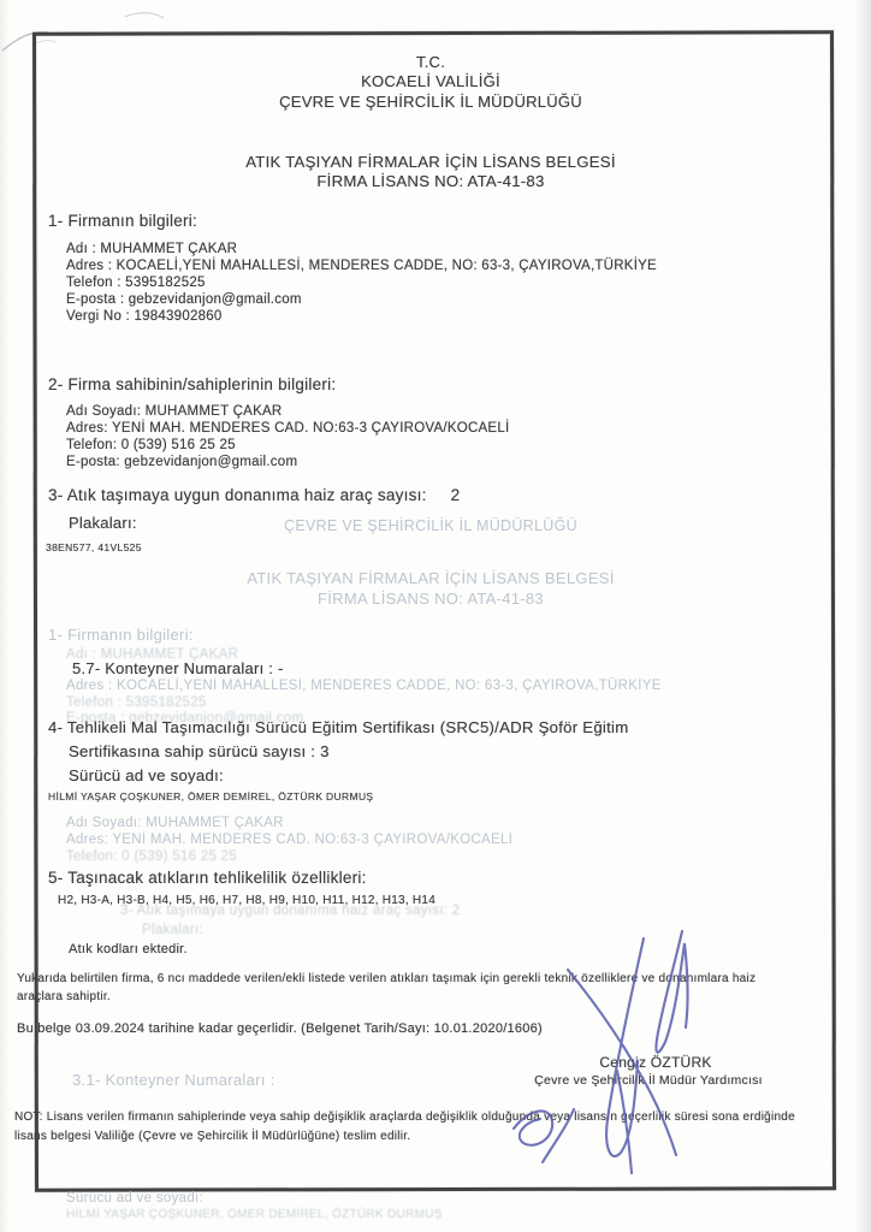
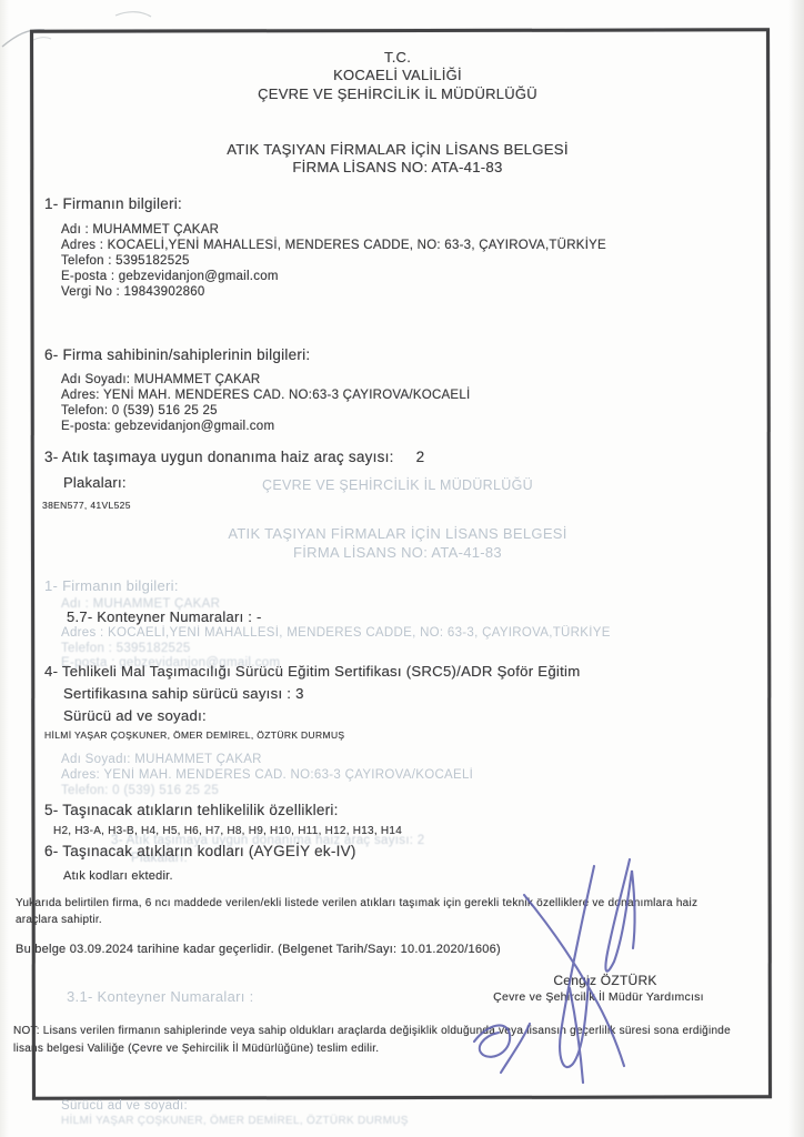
  ÇEVRE VE ŞEHİRCİLİK İL MÜDÜRLÜĞÜ
  ATIK TAŞIYAN FİRMALAR İÇİN LİSANS BELGESİ
  FİRMA LİSANS NO: ATA-41-83
  1- Firmanın bilgileri:
  Adı : MUHAMMET ÇAKAR
  Adres : KOCAELİ,YENİ MAHALLESİ, MENDERES CADDE, NO: 63-3, ÇAYIROVA,TÜRKİYE
  Telefon : 5395182525
  E-posta : gebzevidanjon@gmail.com
  Adı Soyadı: MUHAMMET ÇAKAR
  Adres: YENİ MAH. MENDERES CAD. NO:63-3 ÇAYIROVA/KOCAELİ
  Telefon: 0 (539) 516 25 25
  3- Atık taşımaya uygun donanıma haiz araç sayısı: 2
  Plakaları:
  3.1- Konteyner Numaraları :
  Sürücü ad ve soyadı:
  HİLMİ YAŞAR ÇOŞKUNER, ÖMER DEMİREL, ÖZTÜRK DURMUŞ
  T.C.
  KOCAELİ VALİLİĞİ
  ÇEVRE VE ŞEHİRCİLİK İL MÜDÜRLÜĞÜ
  ATIK TAŞIYAN FİRMALAR İÇİN LİSANS BELGESİ
  FİRMA LİSANS NO: ATA-41-83
  1- Firmanın bilgileri:
  Adı : MUHAMMET ÇAKAR
  Adres : KOCAELİ,YENİ MAHALLESİ, MENDERES CADDE, NO: 63-3, ÇAYIROVA,TÜRKİYE
  Telefon : 5395182525
  E-posta : gebzevidanjon@gmail.com
  Vergi No : 19843902860
- 2- Firma sahibinin/sahiplerinin bilgileri:
+ 6- Firma sahibinin/sahiplerinin bilgileri:
  Adı Soyadı: MUHAMMET ÇAKAR
  Adres: YENİ MAH. MENDERES CAD. NO:63-3 ÇAYIROVA/KOCAELİ
  Telefon: 0 (539) 516 25 25
  E-posta: gebzevidanjon@gmail.com
  3- Atık taşımaya uygun donanıma haiz araç sayısı: 2
  Plakaları:
  38EN577, 41VL525
  5.7- Konteyner Numaraları : -
  4- Tehlikeli Mal Taşımacılığı Sürücü Eğitim Sertifikası (SRC5)/ADR Şoför Eğitim
  Sertifikasına sahip sürücü sayısı : 3
  Sürücü ad ve soyadı:
  HİLMİ YAŞAR ÇOŞKUNER, ÖMER DEMİREL, ÖZTÜRK DURMUŞ
  5- Taşınacak atıkların tehlikelilik özellikleri:
  H2, H3-A, H3-B, H4, H5, H6, H7, H8, H9, H10, H11, H12, H13, H14
+ 6- Taşınacak atıkların kodları (AYGEİY ek-IV)
  Atık kodları ektedir.
  Yukarıda belirtilen firma, 6 ncı maddede verilen/ekli listede verilen atıkları taşımak için gerekli teknik özelliklere ve donanımlara haiz araçlara sahiptir.
  Bu belge 03.09.2024 tarihine kadar geçerlidir. (Belgenet Tarih/Sayı: 10.01.2020/1606)
  Cengiz ÖZTÜRK
  Çevre ve Şehircilik İl Müdür Yardımcısı
- NOT: Lisans verilen firmanın sahiplerinde veya sahip değişiklik araçlarda değişiklik olduğunda veya lisansın geçerlilik süresi sona erdiğinde lisans belgesi Valiliğe (Çevre ve Şehircilik İl Müdürlüğüne) teslim edilir.
+ NOT: Lisans verilen firmanın sahiplerinde veya sahip oldukları araçlarda değişiklik olduğunda veya lisansın geçerlilik süresi sona erdiğinde lisans belgesi Valiliğe (Çevre ve Şehircilik İl Müdürlüğüne) teslim edilir.
